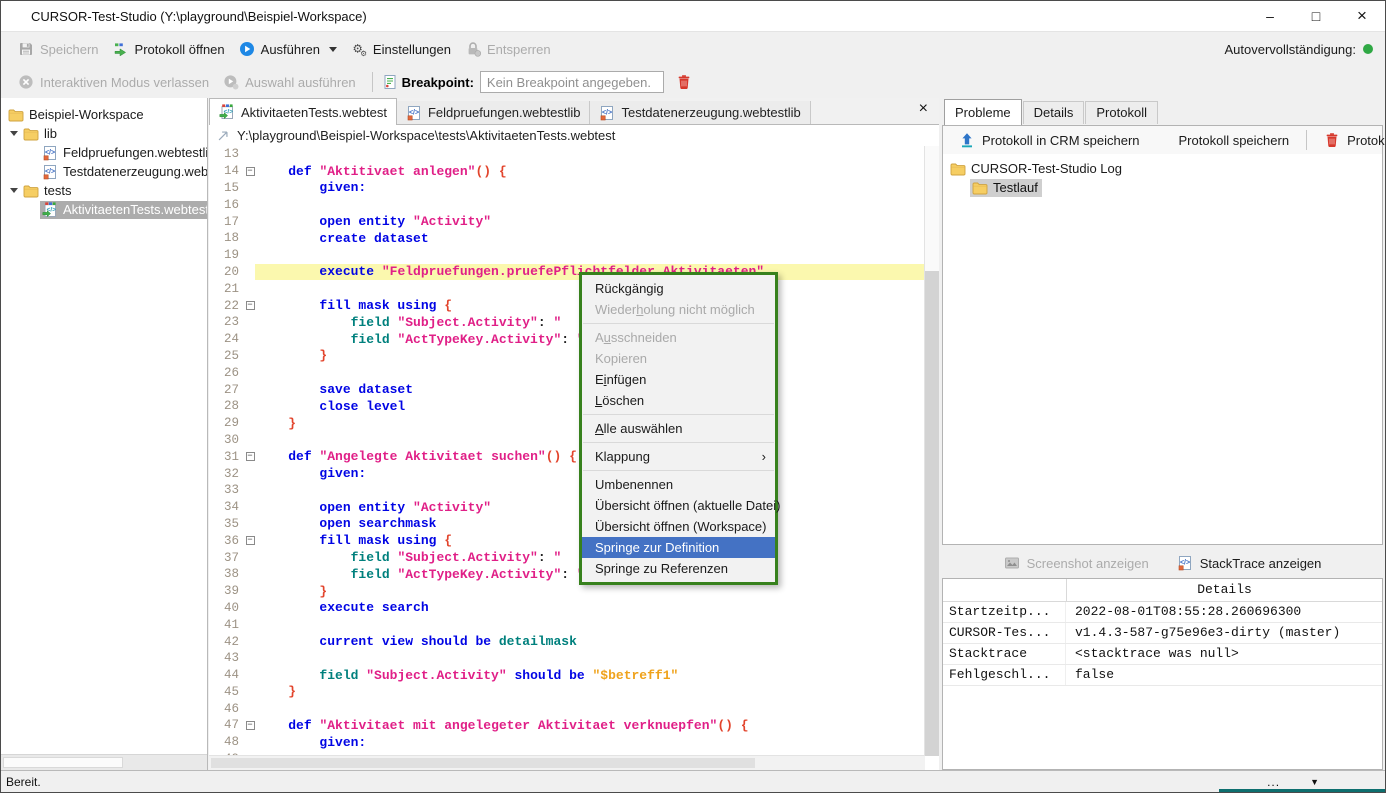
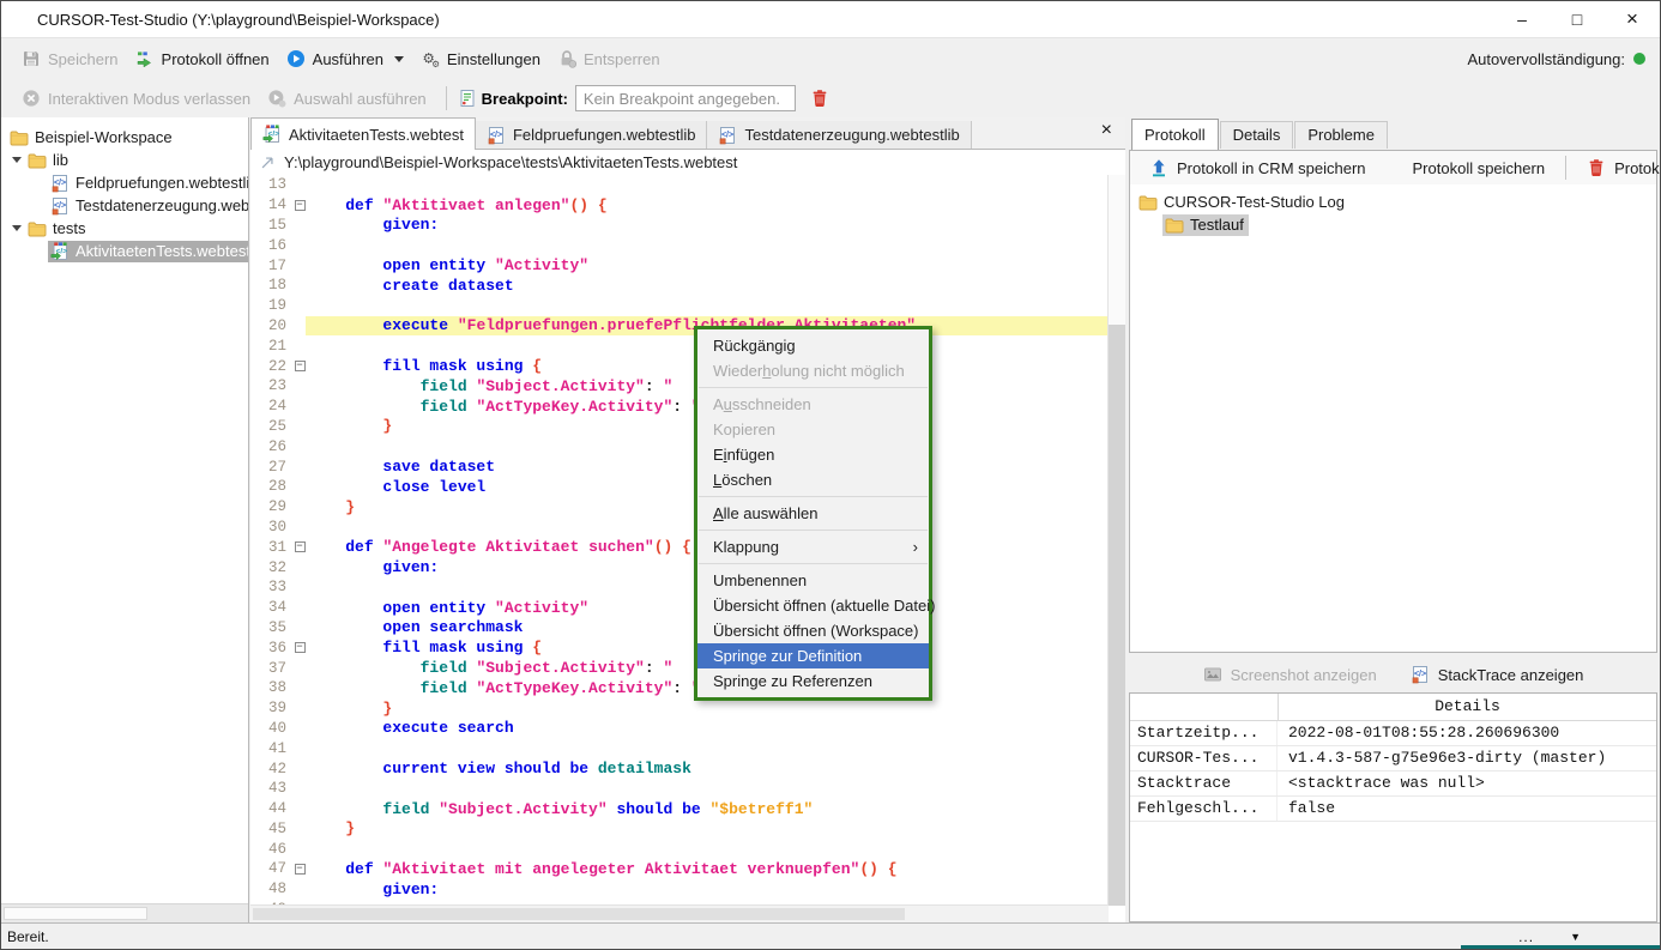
  CURSOR-Test-Studio (Y:\playground\Beispiel-Workspace)
  –
  □
  ×
  Speichern
  Protokoll öffnen
  Ausführen
  Einstellungen
  Entsperren
  Autovervollständigung:
  Interaktiven Modus verlassen
  Auswahl ausführen
  Breakpoint:
  Kein Breakpoint angegeben.
  Beispiel-Workspace
  lib
  Feldpruefungen.webtestli
  Testdatenerzeugung.web
  tests
  AktivitaetenTests.webtes
  AktivitaetenTests.webtest
  Feldpruefungen.webtestlib
  Testdatenerzeugung.webtestlib
  ×
  Y:\playground\Beispiel-Workspace\tests\AktivitaetenTests.webtest
  13
  14
  −
  def "Aktitivaet anlegen"() {
  15
  given:
  16
  17
  open entity "Activity"
  18
  create dataset
  19
  20
  21
  22
  −
  fill mask using {
  23
  field "Subject.Activity": "
  24
  field "ActTypeKey.Activity":
  25
  }
  26
  27
  save dataset
  28
  close level
  29
  }
  30
  31
  −
  def "Angelegte Aktivitaet suchen"() {
  32
  given:
  33
  34
  open entity "Activity"
  35
  open searchmask
  36
  −
  fill mask using {
  37
  field "Subject.Activity": "
  38
  field "ActTypeKey.Activity":
  39
  }
  40
  execute search
  41
  42
  current view should be detailmask
  43
  44
  field "Subject.Activity" should be "$betreff1"
  45
  }
  46
  47
  −
  def "Aktivitaet mit angelegeter Aktivitaet verknuepfen"() {
  48
  given:
- Probleme
+ Protokoll
  Details
- Protokoll
+ Probleme
  Protokoll in CRM speichern
  Protokoll speichern
  CURSOR-Test-Studio Log
  Testlauf
  Screenshot anzeigen
  StackTrace anzeigen
  Details
  Startzeitp...
  2022-08-01T08:55:28.260696300
  CURSOR-Tes...
  v1.4.3-587-g75e96e3-dirty (master)
  Stacktrace
  <stacktrace was null>
  Fehlgeschl...
  false
  Rückgängig
  Wiederholung nicht möglich
  Ausschneiden
  Kopieren
  Einfügen
  Löschen
  Alle auswählen
  Klappung
  ›
  Umbenennen
  Übersicht öffnen (aktuelle Datei)
  Übersicht öffnen (Workspace)
  Springe zur Definition
  Springe zu Referenzen
  Bereit.
  ...
  ▼
